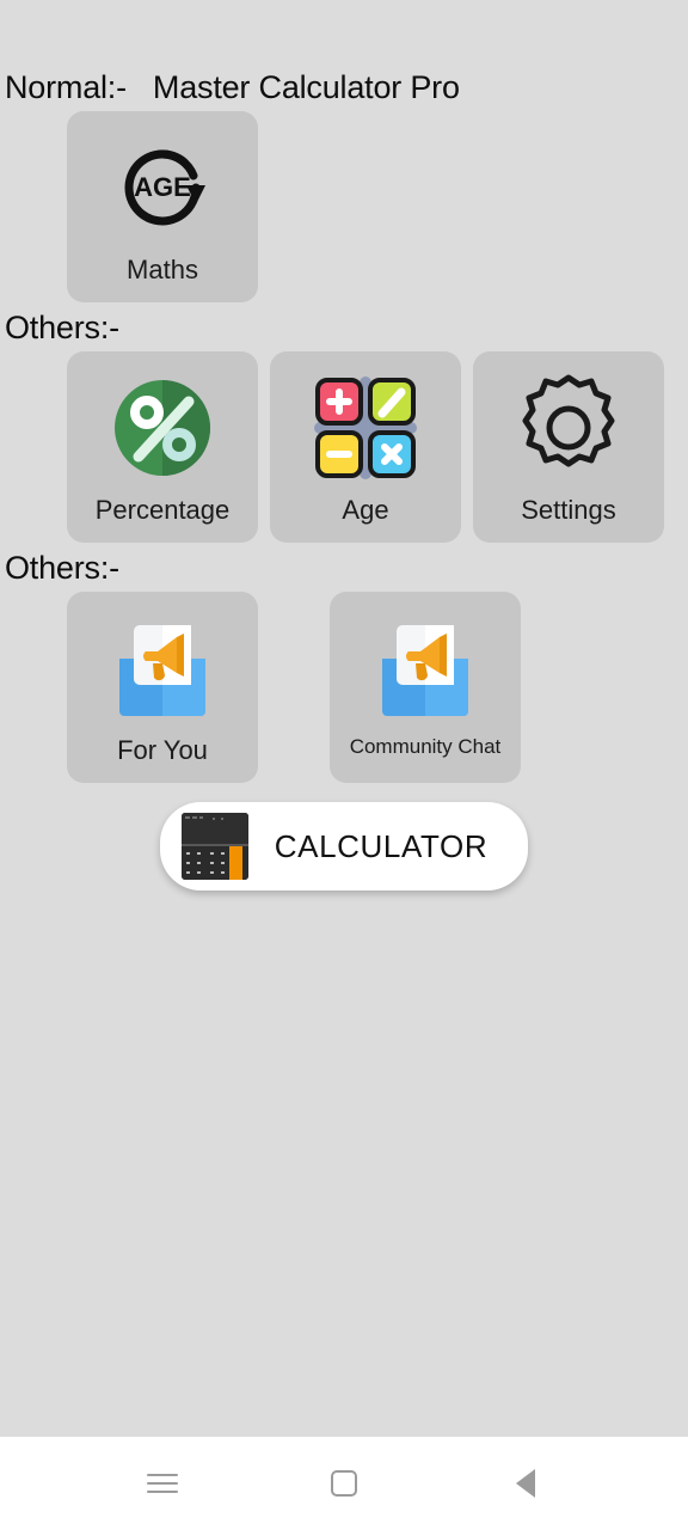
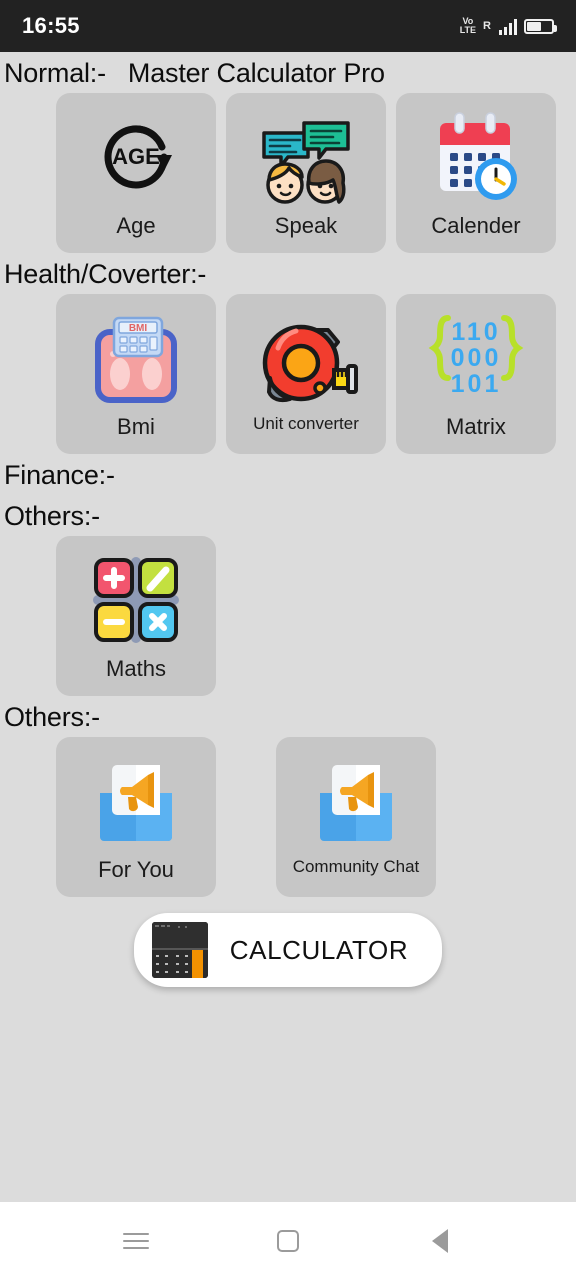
+ 16:55
+ Vo
+ LTE
+ R
  Normal:-
  Master Calculator Pro
  AGE
- Maths
+ Age
+ Speak
+ Calender
+ Health/Coverter:-
+ BMI
+ Bmi
+ Unit converter
+ 110
+ 000
+ 101
+ Matrix
+ Finance:-
  Others:-
- Percentage
- Age
+ Maths
- Settings
  Others:-
  For You
  Community Chat
  CALCULATOR
